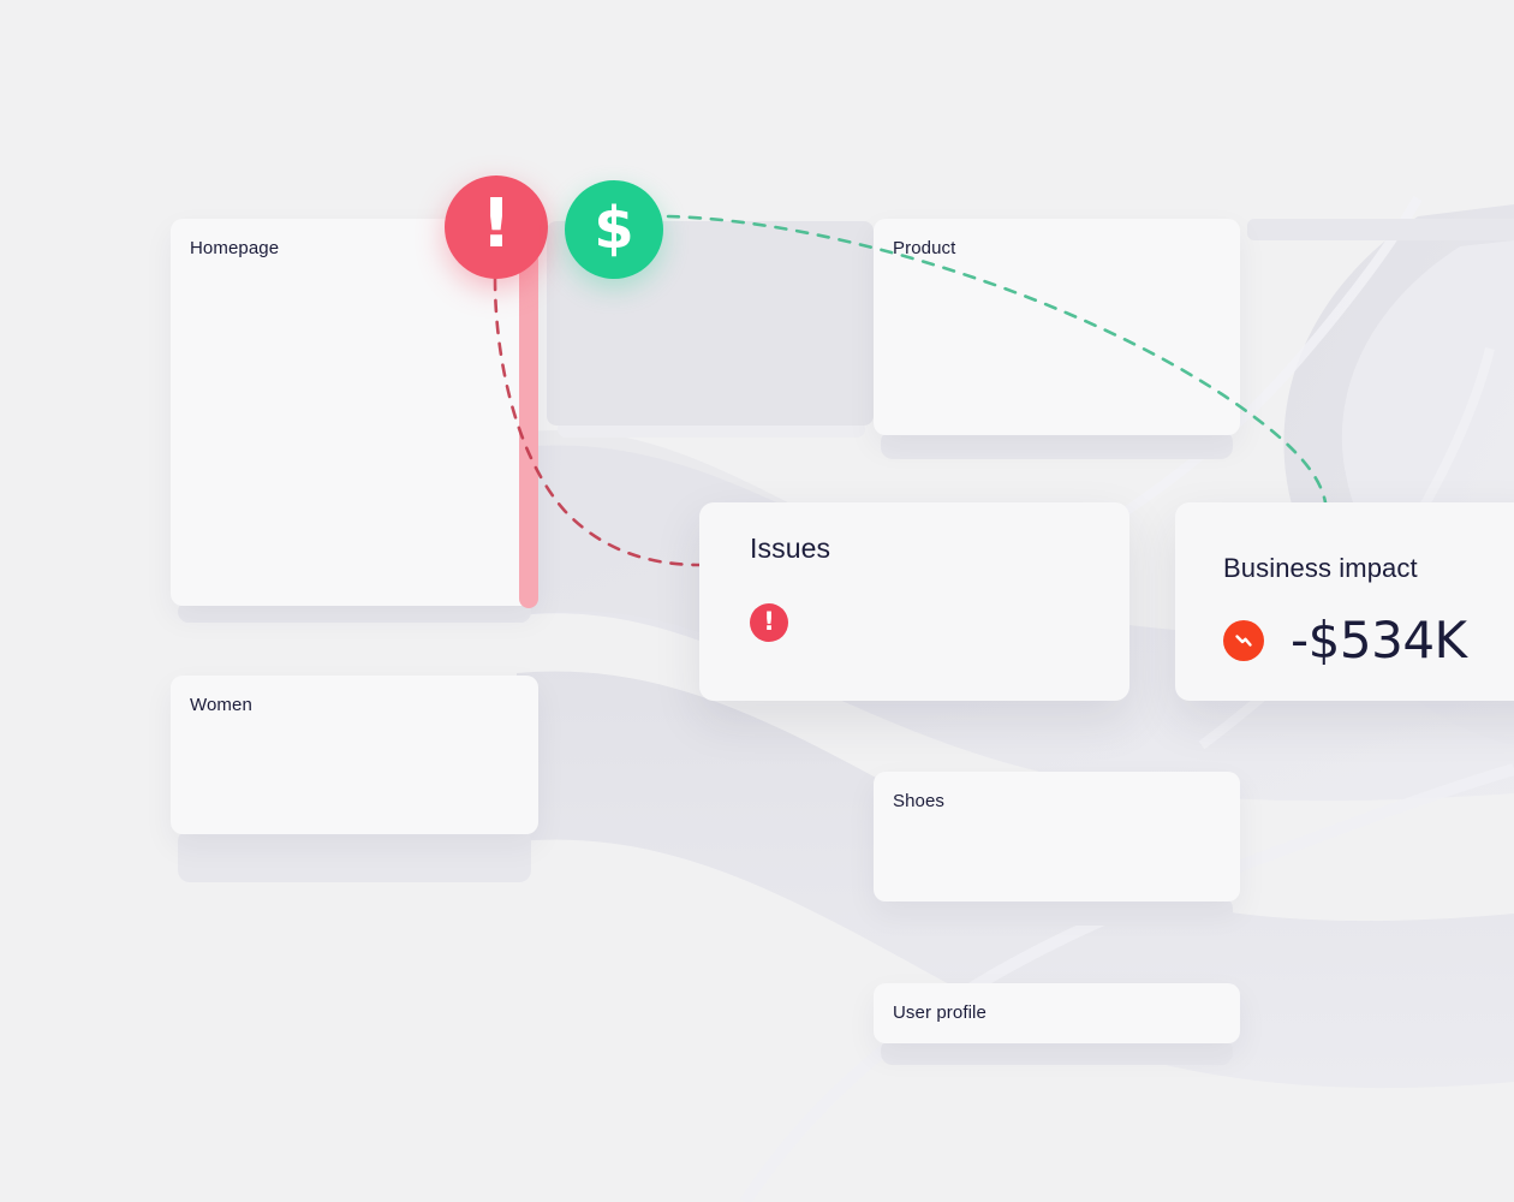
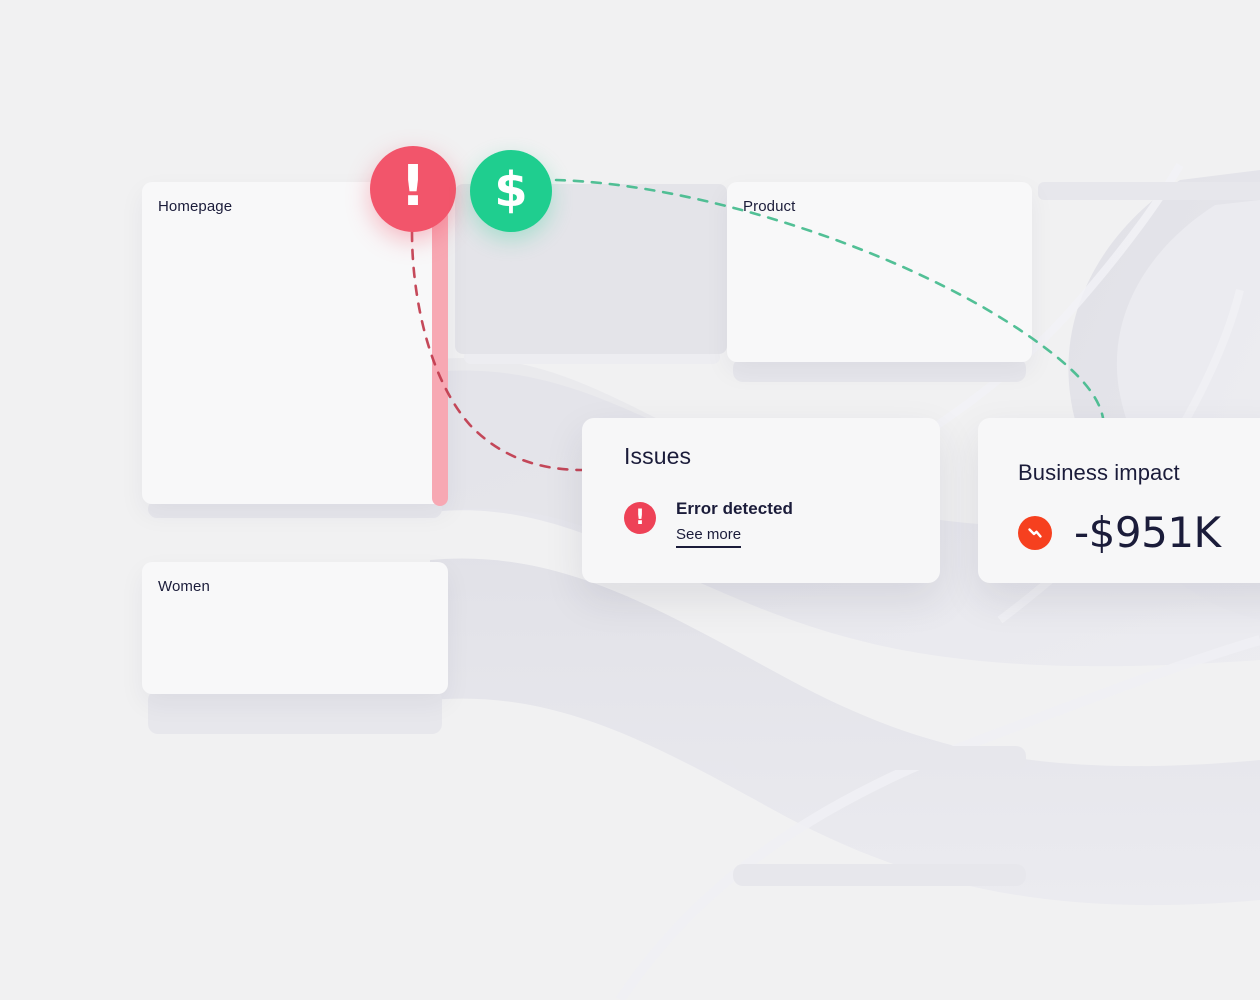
  Homepage
  Women
  Product
- Shoes
- User profile
  !
  $
  Issues
  !
+ Error detected
+ See more
  Business impact
- -$534K
+ -$951K
